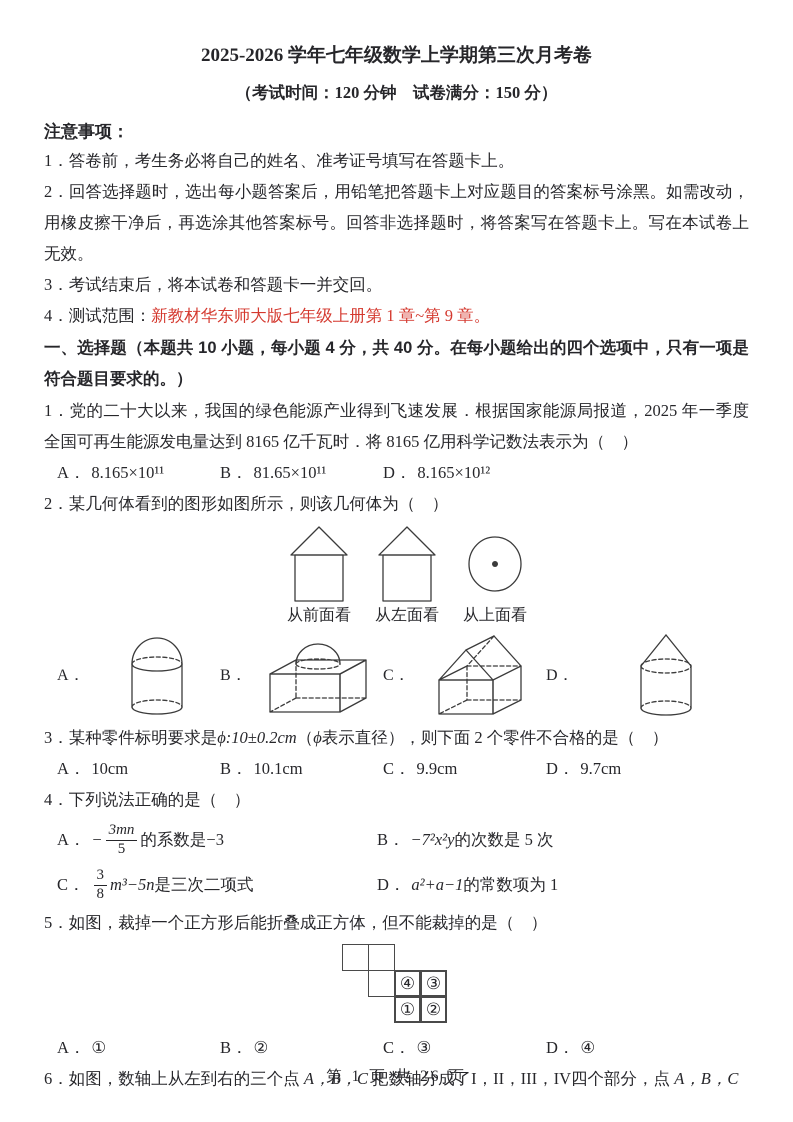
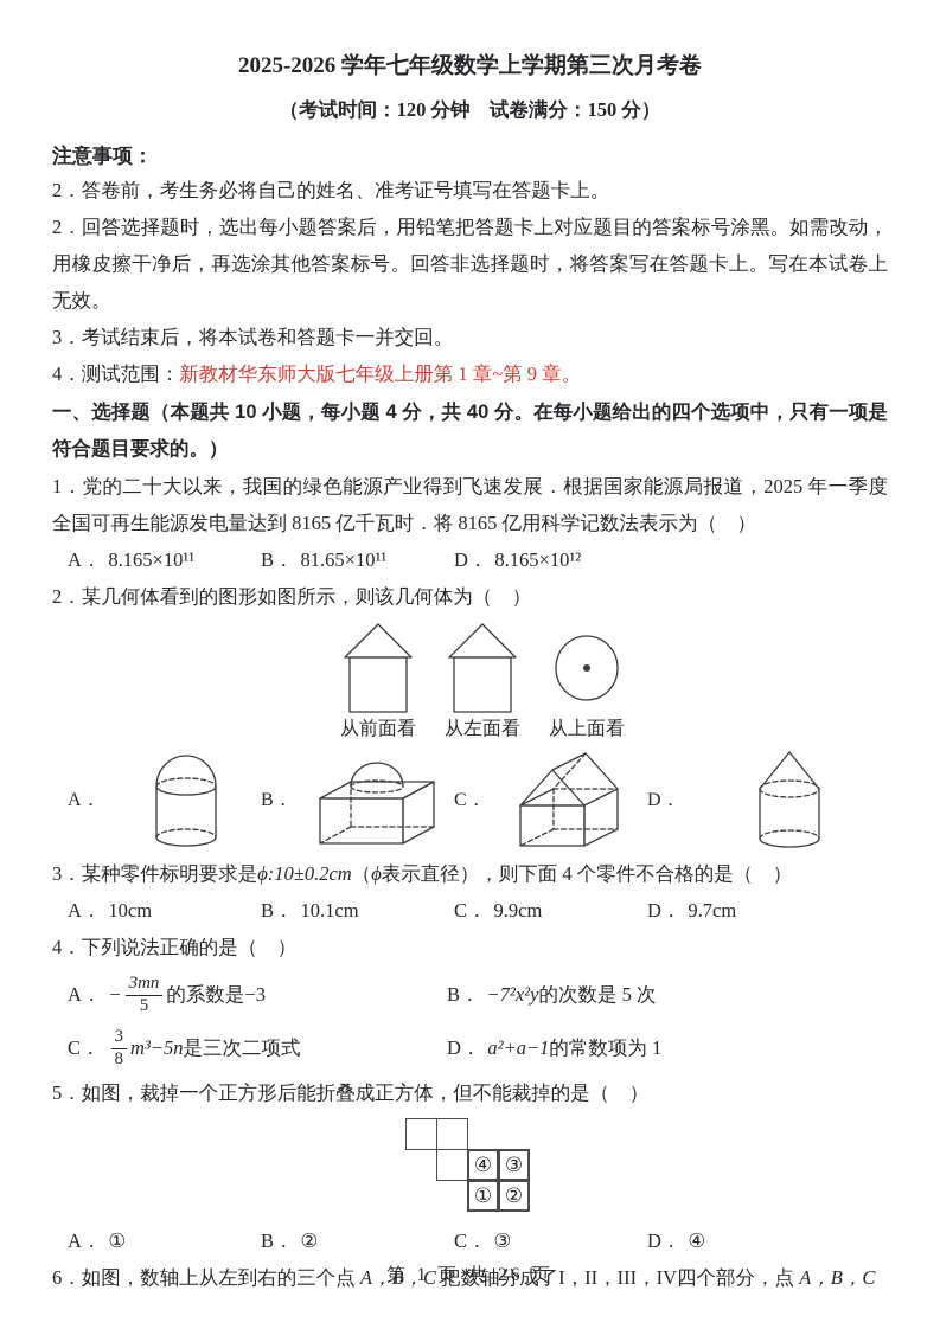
  2025-2026 学年七年级数学上学期第三次月考卷
  （考试时间：120 分钟 试卷满分：150 分）
  注意事项：
- 1．答卷前，考生务必将自己的姓名、准考证号填写在答题卡上。
+ 2．答卷前，考生务必将自己的姓名、准考证号填写在答题卡上。
  2．回答选择题时，选出每小题答案后，用铅笔把答题卡上对应题目的答案标号涂黑。如需改动，用橡皮擦干净后，再选涂其他答案标号。回答非选择题时，将答案写在答题卡上。写在本试卷上无效。
  3．考试结束后，将本试卷和答题卡一并交回。
  4．测试范围：新教材华东师大版七年级上册第 1 章~第 9 章。
  一、选择题（本题共 10 小题，每小题 4 分，共 40 分。在每小题给出的四个选项中，只有一项是符合题目要求的。）
  1．党的二十大以来，我国的绿色能源产业得到飞速发展．根据国家能源局报道，2025 年一季度全国可再生能源发电量达到 8165 亿千瓦时．将 8165 亿用科学记数法表示为（ ）
  A． 8.165×10¹¹
  B． 81.65×10¹¹
  D． 8.165×10¹²
  2．某几何体看到的图形如图所示，则该几何体为（ ）
  从前面看
  从左面看
  从上面看
  A．
  B．
  C．
  D．
- 3．某种零件标明要求是ϕ:10±0.2cm（ϕ表示直径），则下面 2 个零件不合格的是（ ）
+ 3．某种零件标明要求是ϕ:10±0.2cm（ϕ表示直径），则下面 4 个零件不合格的是（ ）
  A． 10cm
  B． 10.1cm
  C． 9.9cm
  D． 9.7cm
  4．下列说法正确的是（ ）
  A．
  −
  3mn
  5
  的系数是−3
  B．
  −7²x²y
  的次数是 5 次
  C．
  3
  8
  m³−5n
  是三次二项式
  D．
  a²+a−1
  的常数项为 1
  5．如图，裁掉一个正方形后能折叠成正方体，但不能裁掉的是（ ）
  ④
  ③
  ①
  ②
  A． ①
  B． ②
  C． ③
  D． ④
  6．如图，数轴上从左到右的三个点 A，B，C 把数轴分成了I，II，III，IV四个部分，点 A，B，C
  第 1 页 共 26 页
